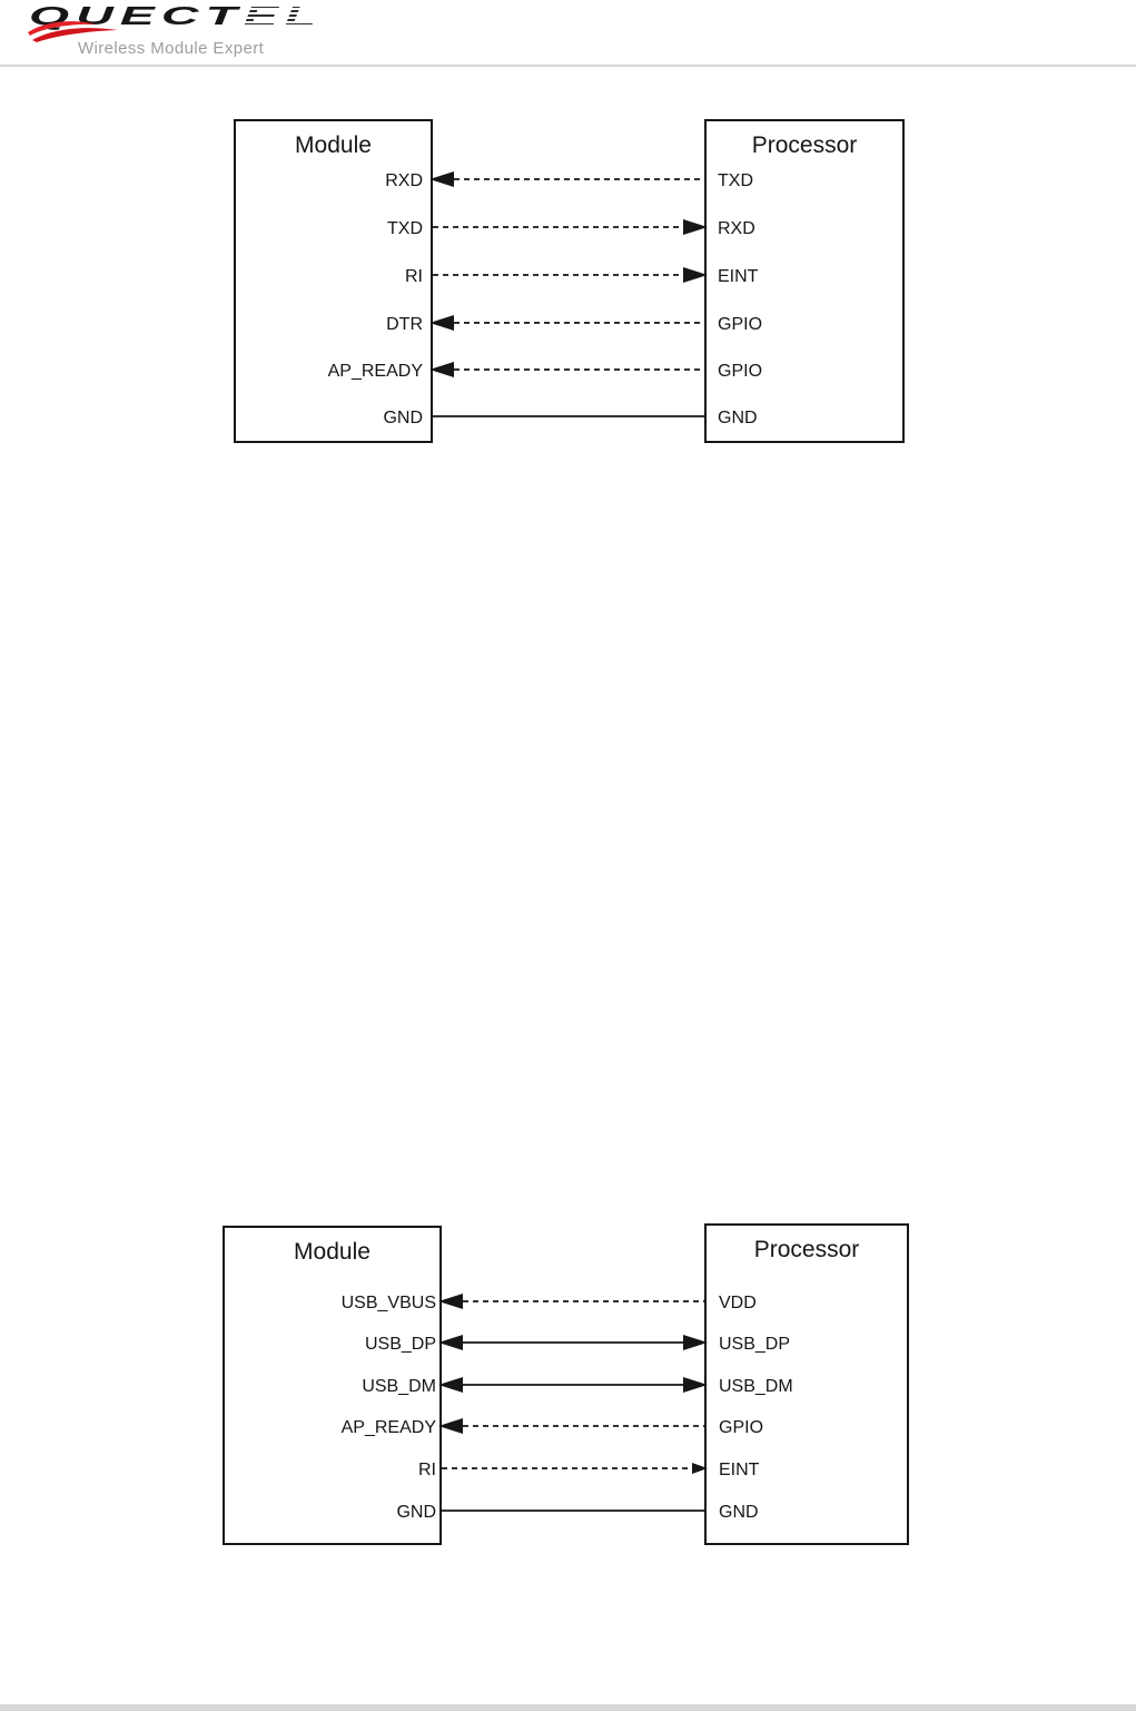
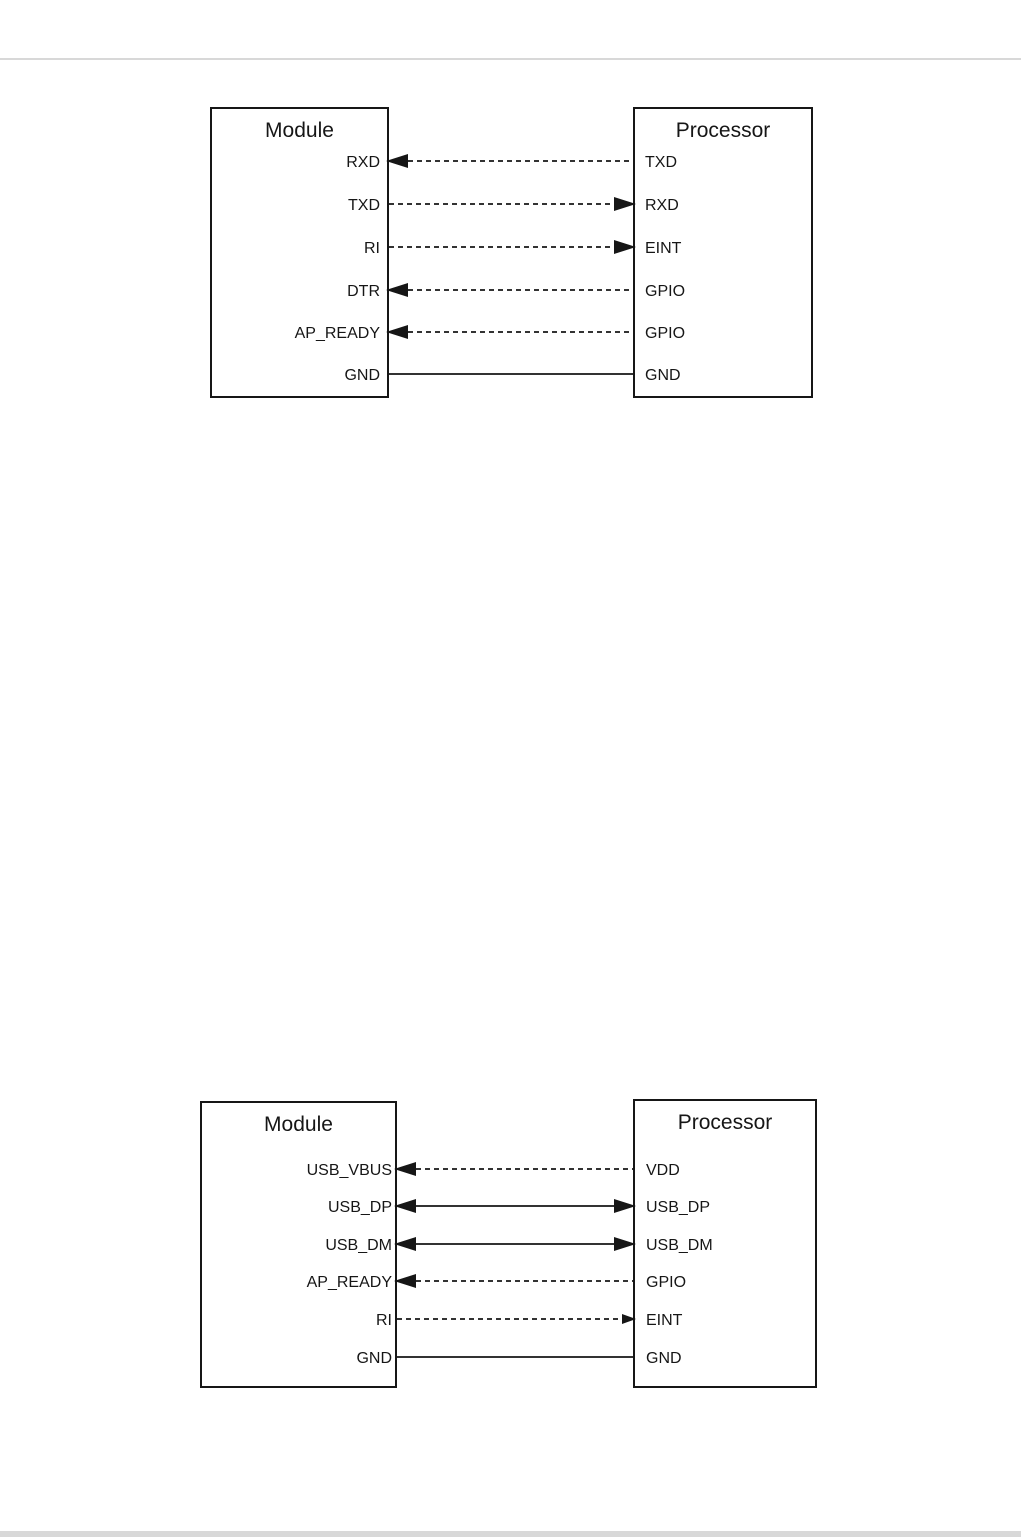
- QUECTEL
- Wireless Module Expert
  Module
  RXD
  TXD
  RI
  DTR
  AP_READY
  GND
  Processor
  TXD
  RXD
  EINT
  GPIO
  GPIO
  GND
  Module
  USB_VBUS
  USB_DP
  USB_DM
  AP_READY
  RI
  GND
  Processor
  VDD
  USB_DP
  USB_DM
  GPIO
  EINT
  GND
